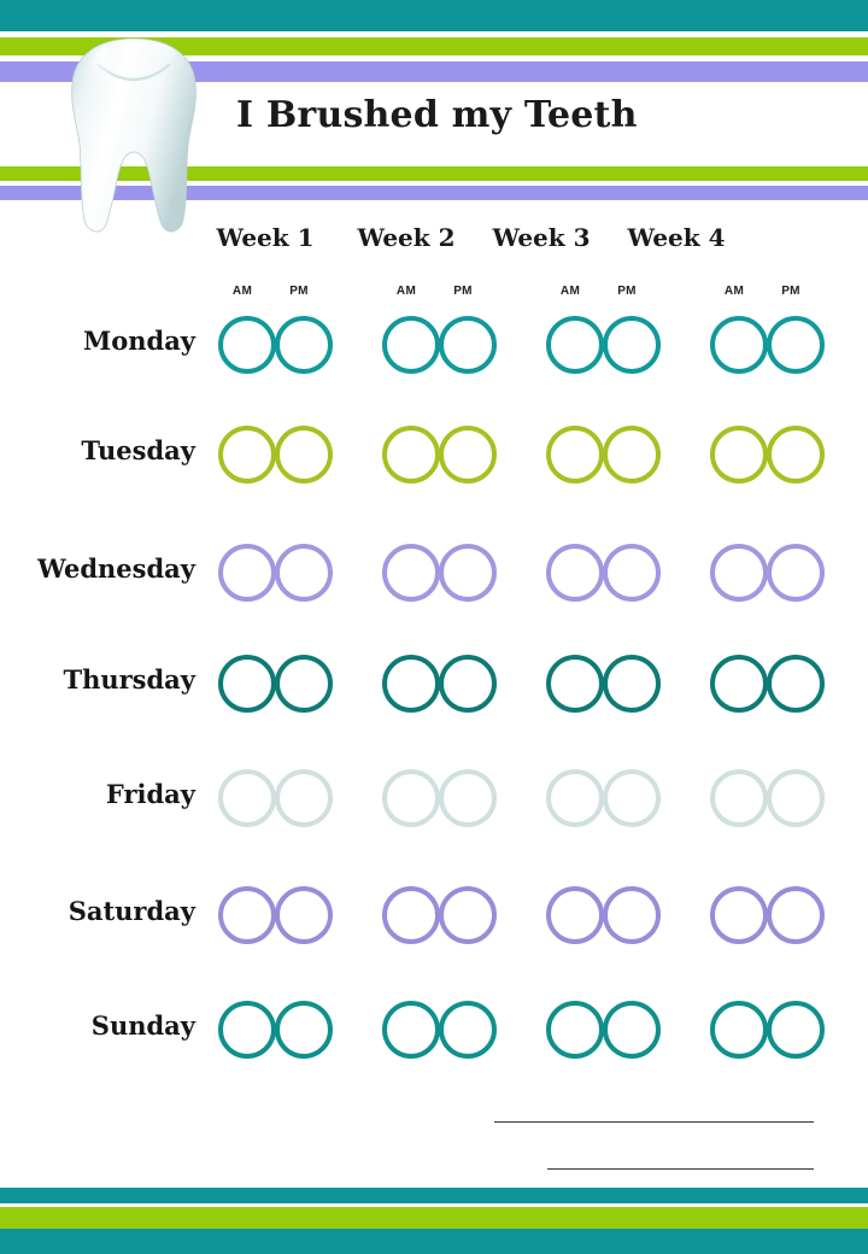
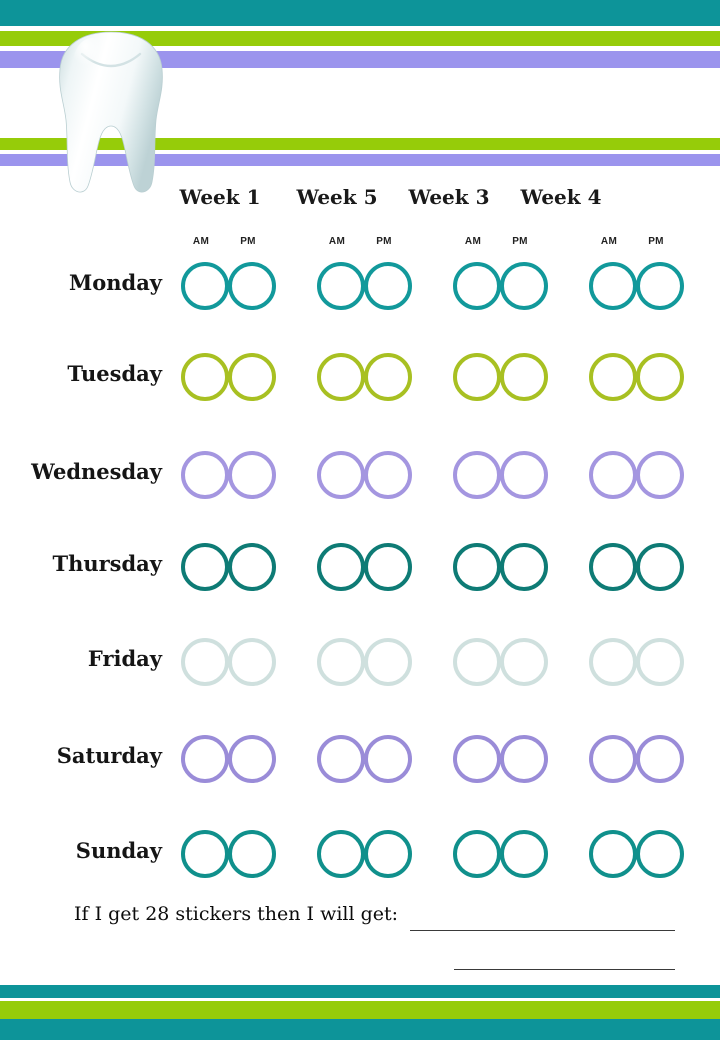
- I Brushed my Teeth
  Week 1
- Week 2
+ Week 5
  Week 3
  Week 4
  AM
  PM
  AM
  PM
  AM
  PM
  AM
  PM
  Monday
  Tuesday
  Wednesday
  Thursday
  Friday
  Saturday
  Sunday
+ If I get 28 stickers then I will get:
